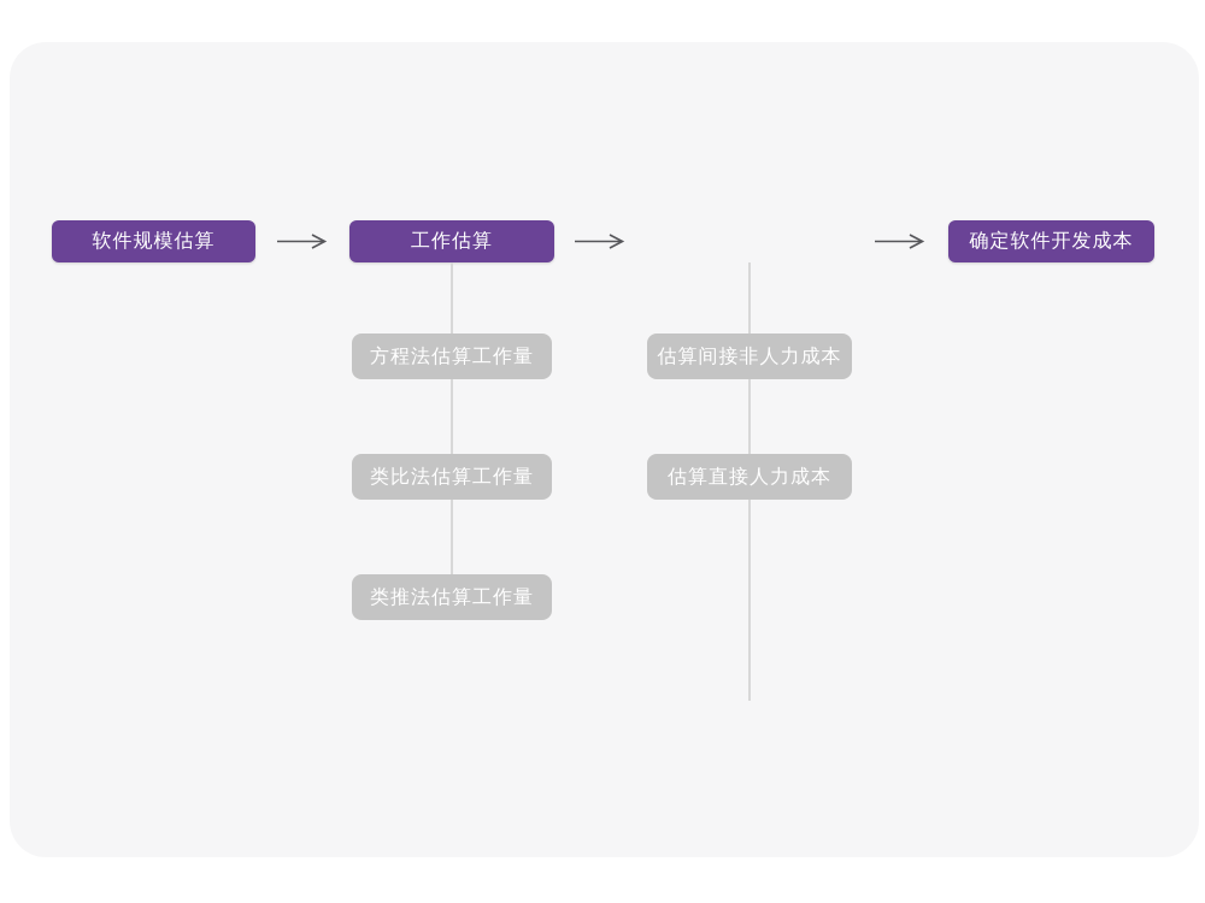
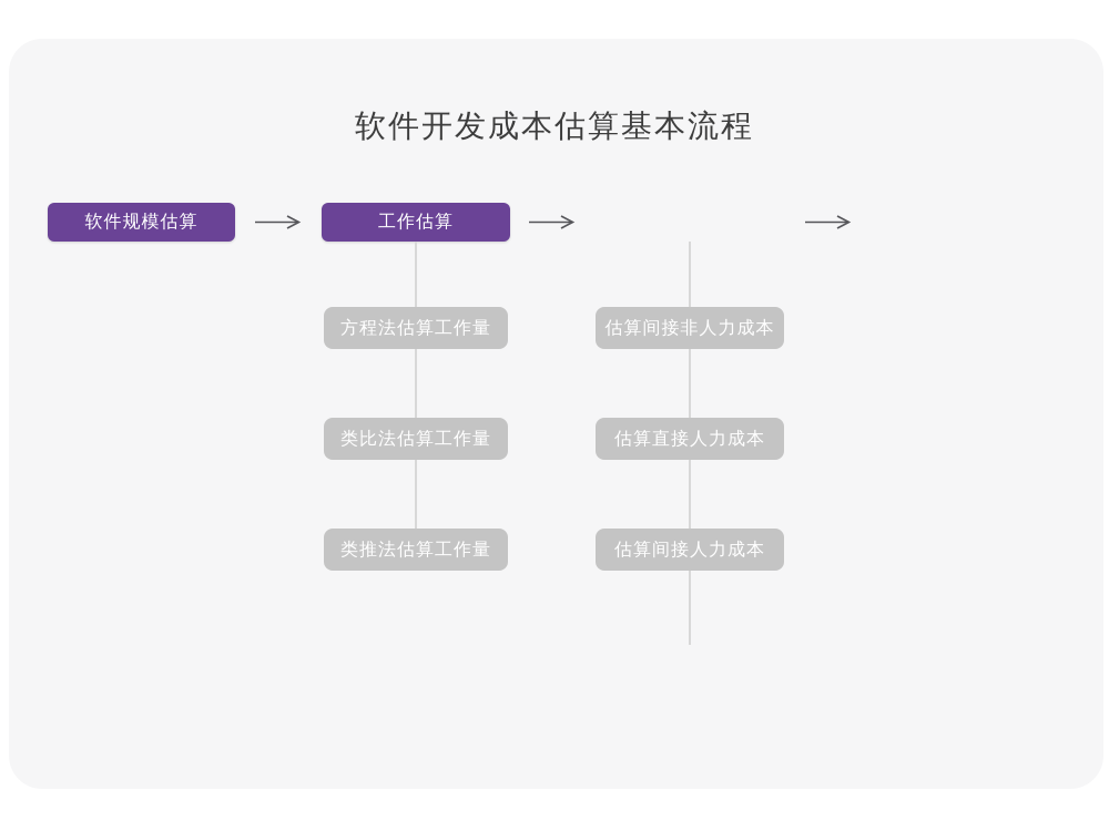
+ 软件开发成本估算基本流程
  软件规模估算
  工作估算
- 确定软件开发成本
  方程法估算工作量
  类比法估算工作量
  类推法估算工作量
  估算间接非人力成本
  估算直接人力成本
+ 估算间接人力成本
